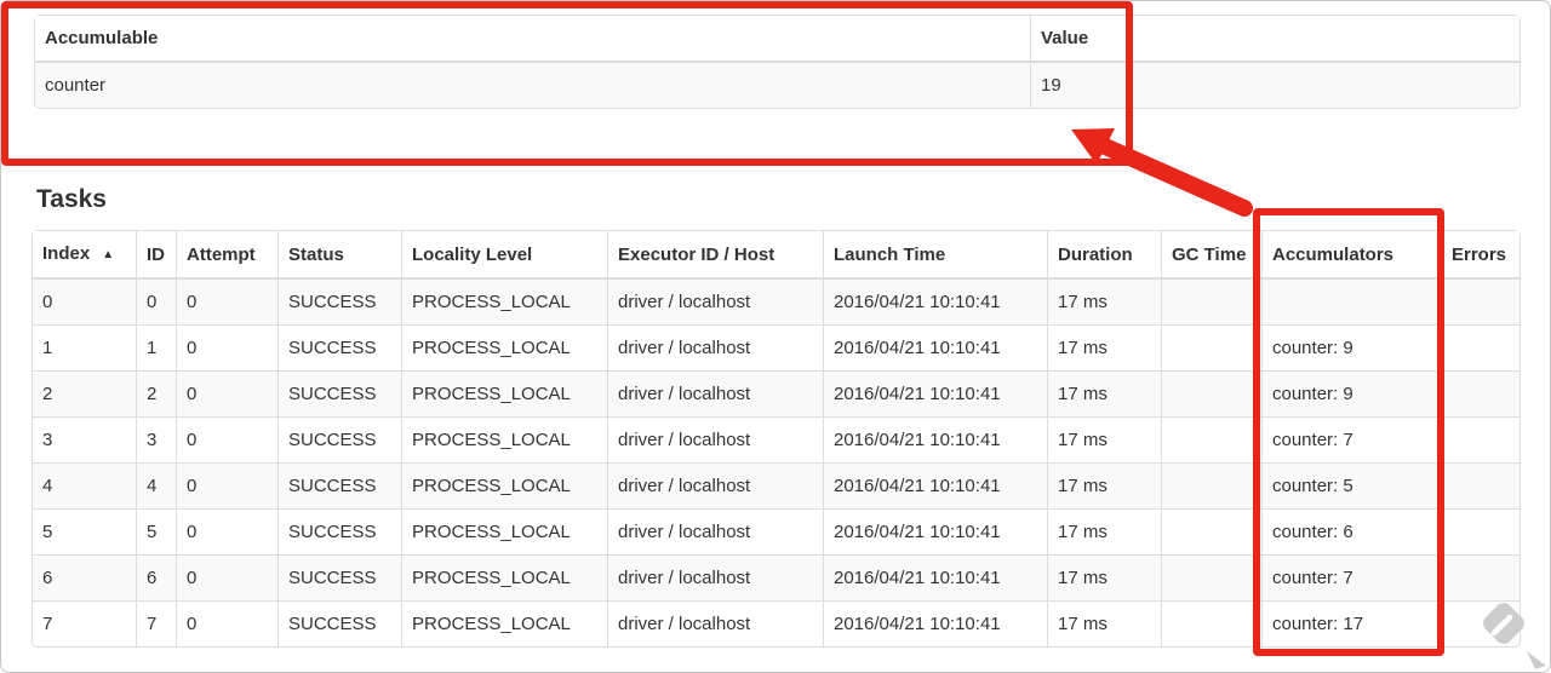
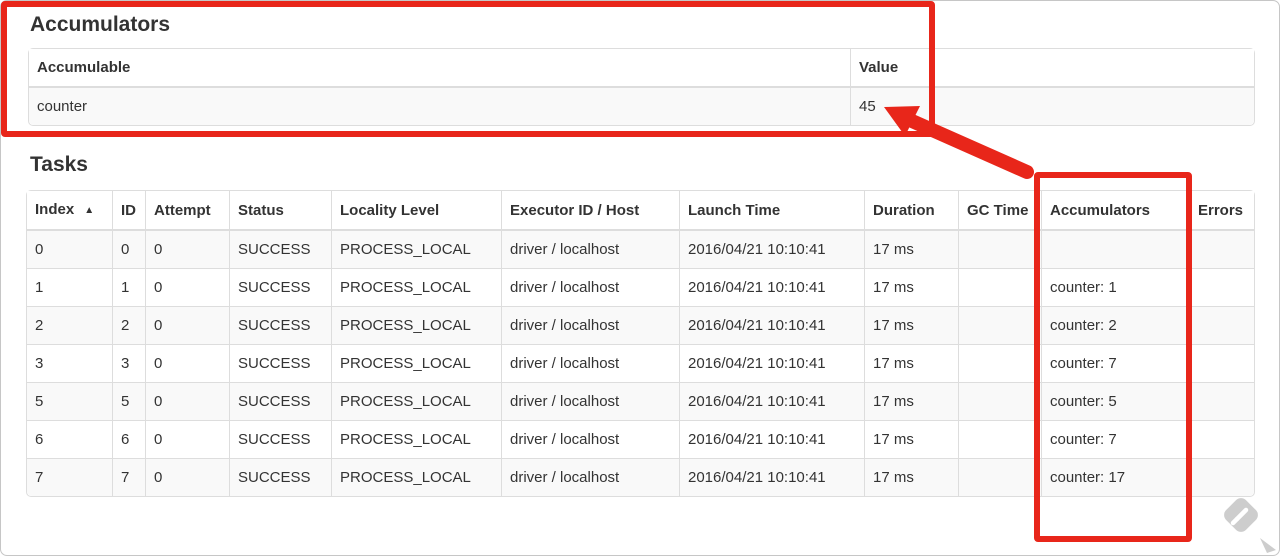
+ Accumulators
  Accumulable	Value
- counter	19
+ counter	45
  Tasks
  Index ▲	ID	Attempt	Status	Locality Level	Executor ID / Host	Launch Time	Duration	GC Time	Accumulators	Errors
  0	0	0	SUCCESS	PROCESS_LOCAL	driver / localhost	2016/04/21 10:10:41	17 ms
- 1	1	0	SUCCESS	PROCESS_LOCAL	driver / localhost	2016/04/21 10:10:41	17 ms		counter: 9
+ 1	1	0	SUCCESS	PROCESS_LOCAL	driver / localhost	2016/04/21 10:10:41	17 ms		counter: 1
- 2	2	0	SUCCESS	PROCESS_LOCAL	driver / localhost	2016/04/21 10:10:41	17 ms		counter: 9
+ 2	2	0	SUCCESS	PROCESS_LOCAL	driver / localhost	2016/04/21 10:10:41	17 ms		counter: 2
  3	3	0	SUCCESS	PROCESS_LOCAL	driver / localhost	2016/04/21 10:10:41	17 ms		counter: 7
- 4	4	0	SUCCESS	PROCESS_LOCAL	driver / localhost	2016/04/21 10:10:41	17 ms		counter: 5
- 5	5	0	SUCCESS	PROCESS_LOCAL	driver / localhost	2016/04/21 10:10:41	17 ms		counter: 6
+ 5	5	0	SUCCESS	PROCESS_LOCAL	driver / localhost	2016/04/21 10:10:41	17 ms		counter: 5
  6	6	0	SUCCESS	PROCESS_LOCAL	driver / localhost	2016/04/21 10:10:41	17 ms		counter: 7
  7	7	0	SUCCESS	PROCESS_LOCAL	driver / localhost	2016/04/21 10:10:41	17 ms		counter: 17
